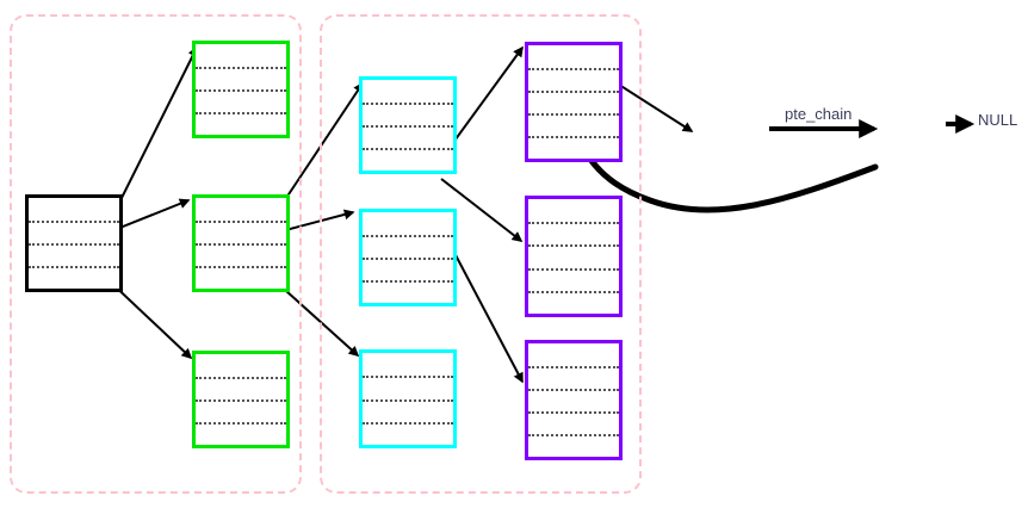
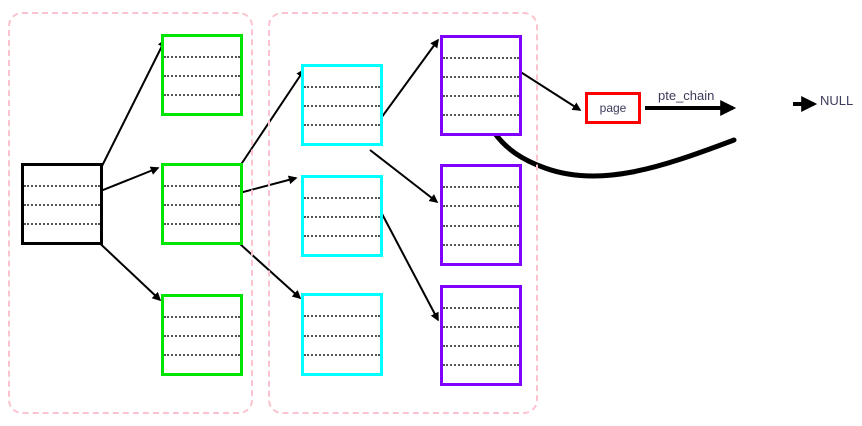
+ page
  pte_chain
  NULL
